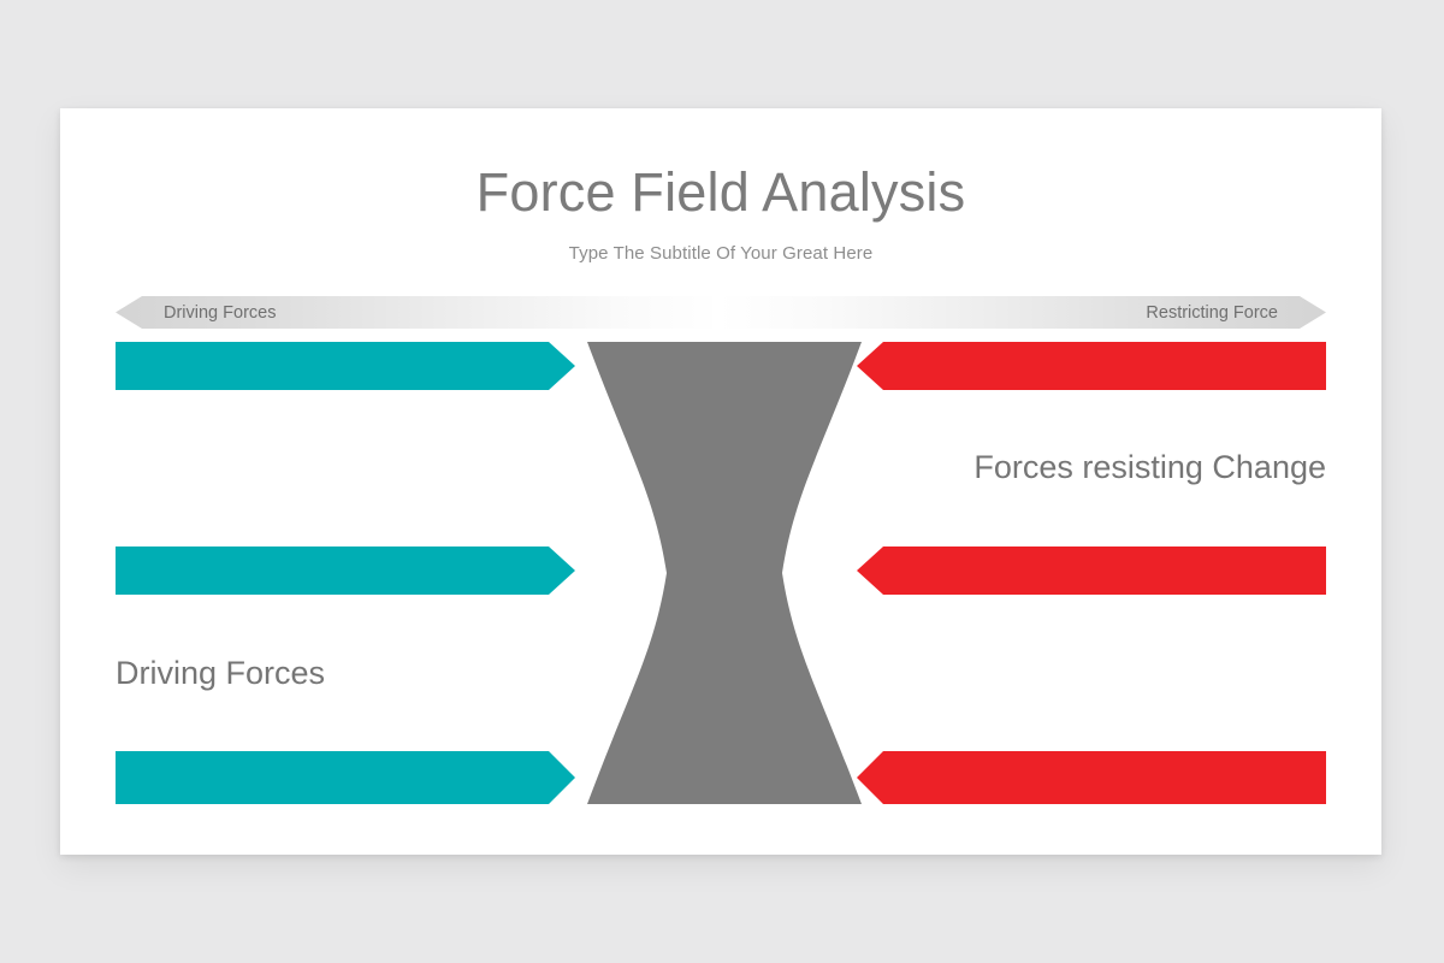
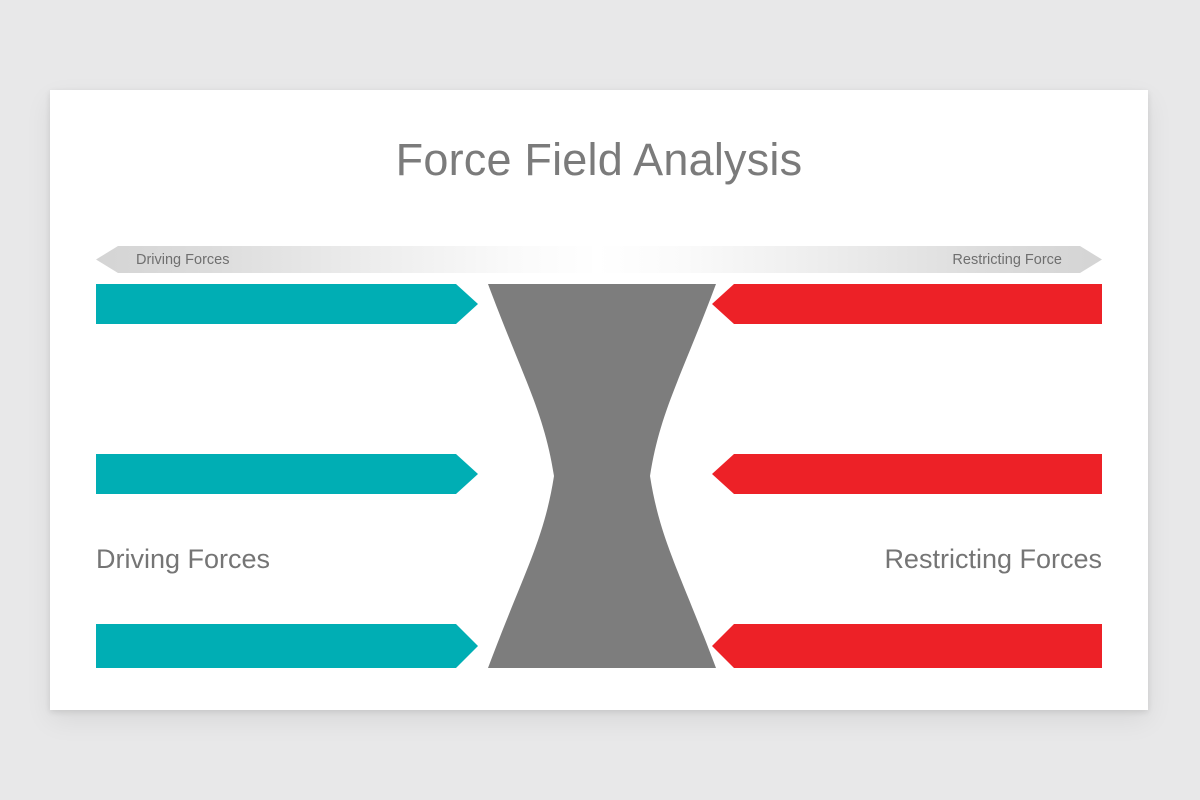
  Force Field Analysis
- Type The Subtitle Of Your Great Here
  Driving Forces
  Restricting Force
- Forces resisting Change
  Driving Forces
+ Restricting Forces
